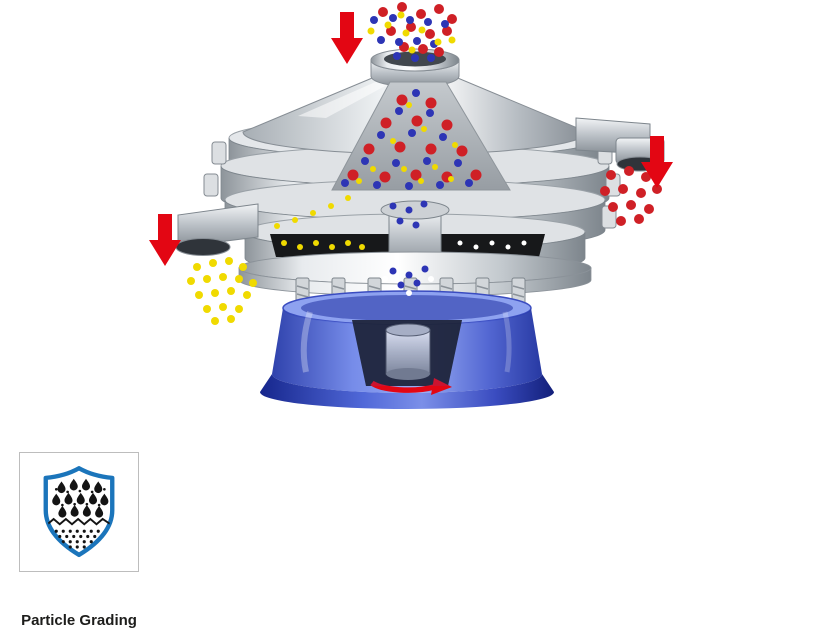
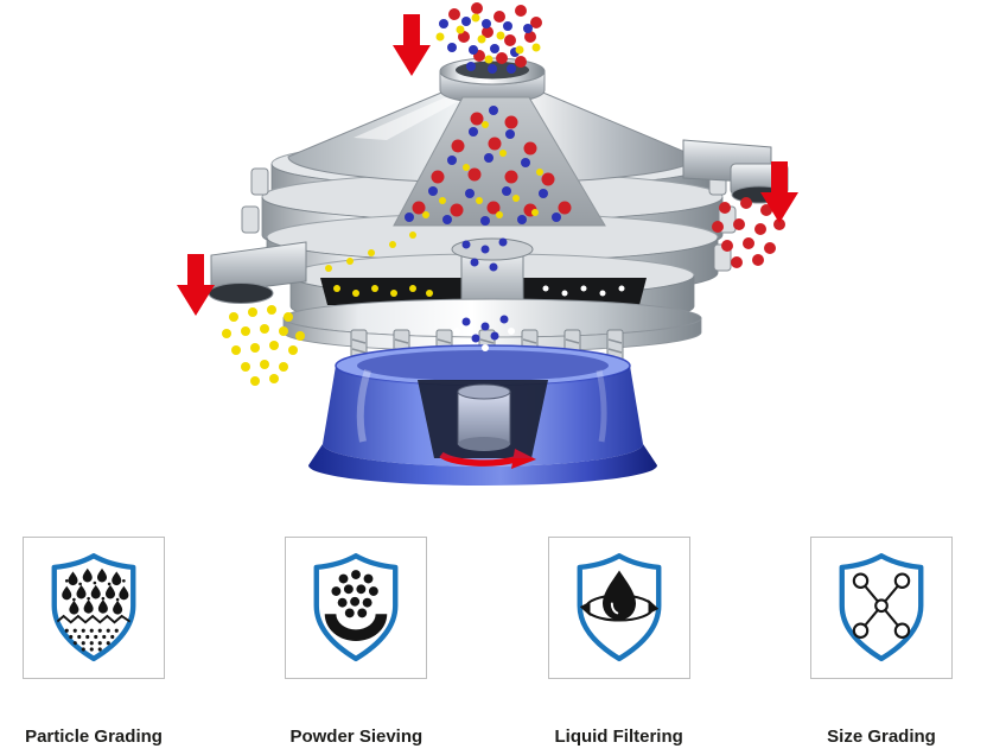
  Particle Grading
+ Powder Sieving
+ Liquid Filtering
+ Size Grading
